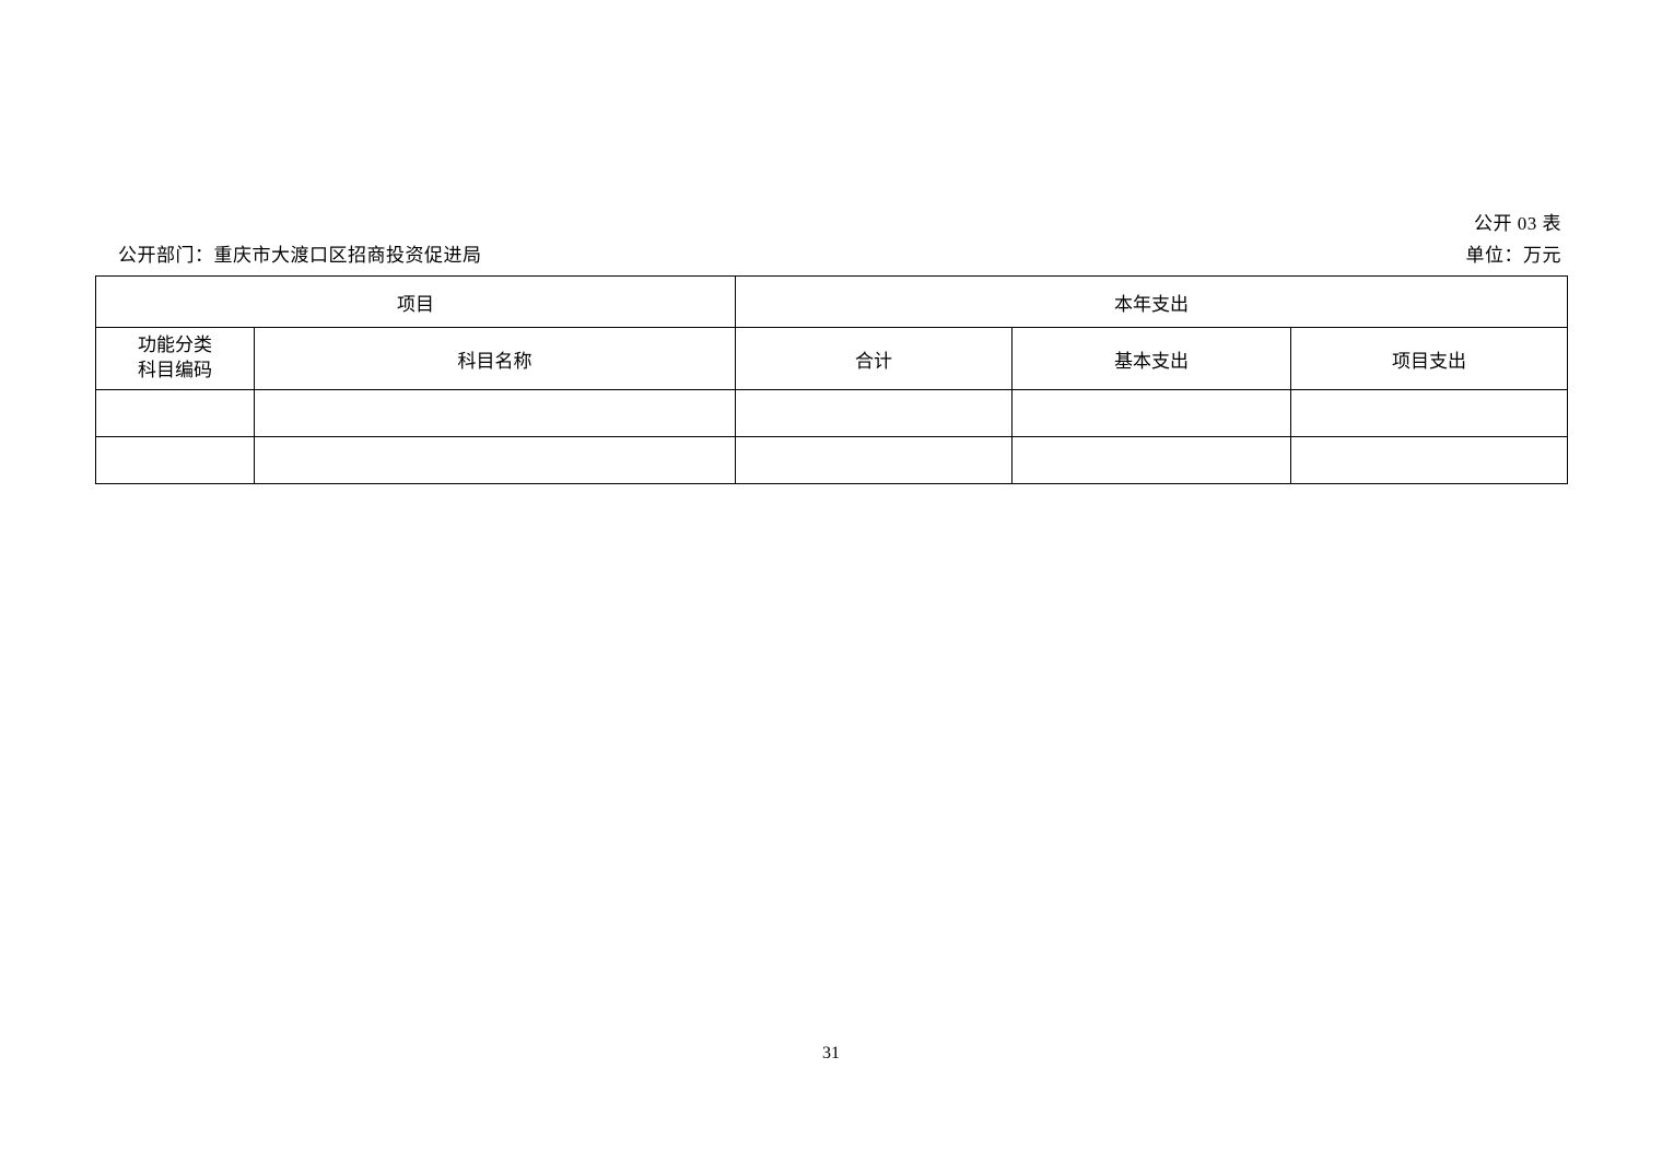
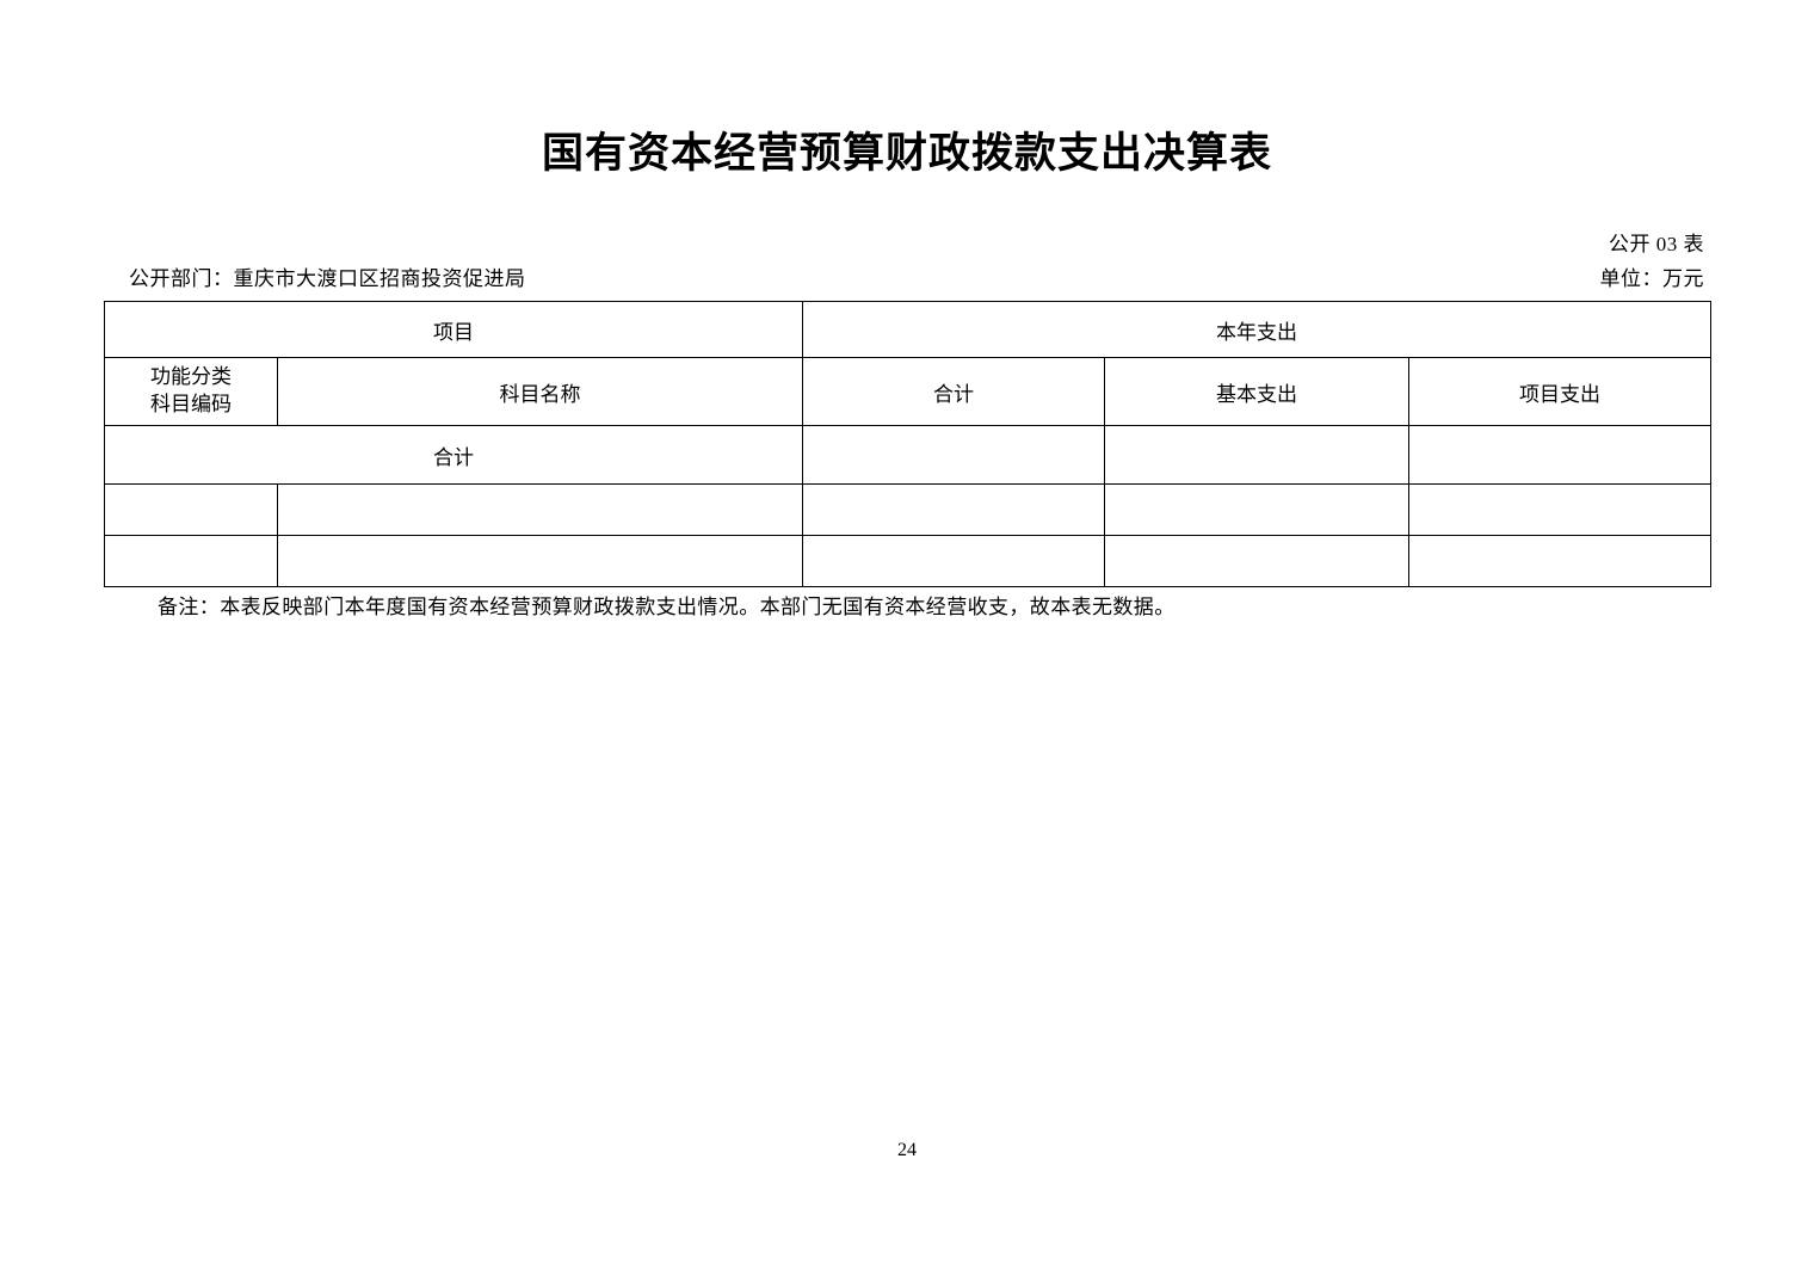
+ 国有资本经营预算财政拨款支出决算表
  公开 03 表
  单位：万元
  公开部门：重庆市大渡口区招商投资促进局
  项目	本年支出
  功能分类 科目编码	科目名称	合计	基本支出	项目支出
+ 合计
+ 备注：本表反映部门本年度国有资本经营预算财政拨款支出情况。本部门无国有资本经营收支，故本表无数据。
- 31
+ 24
